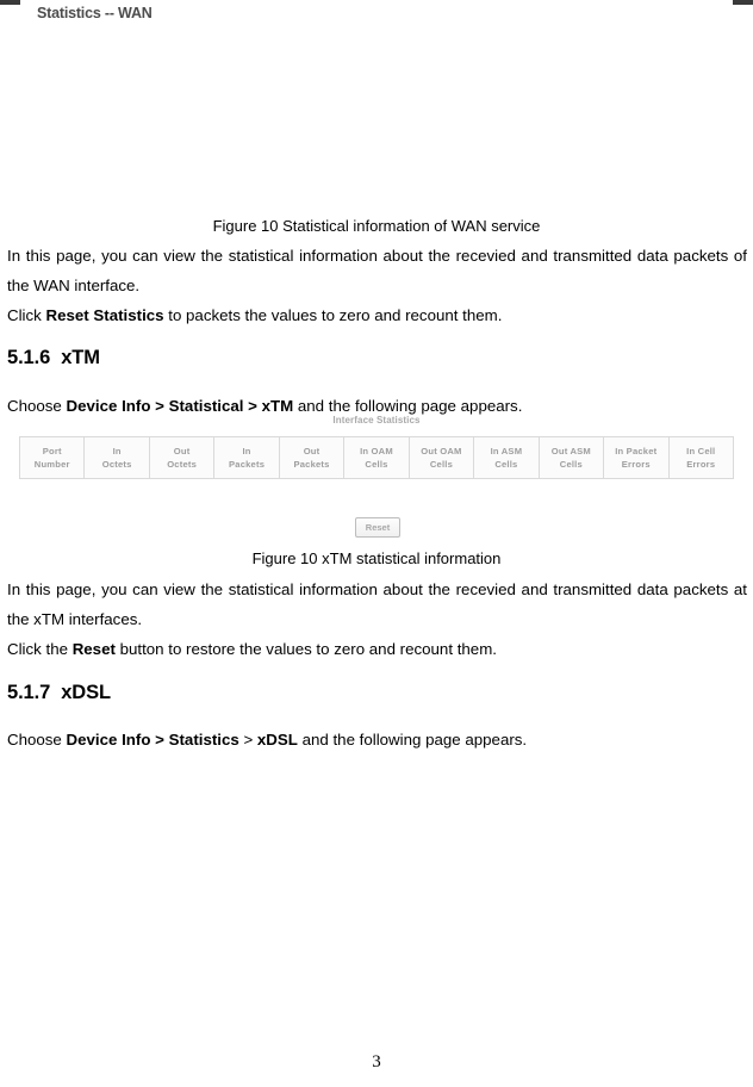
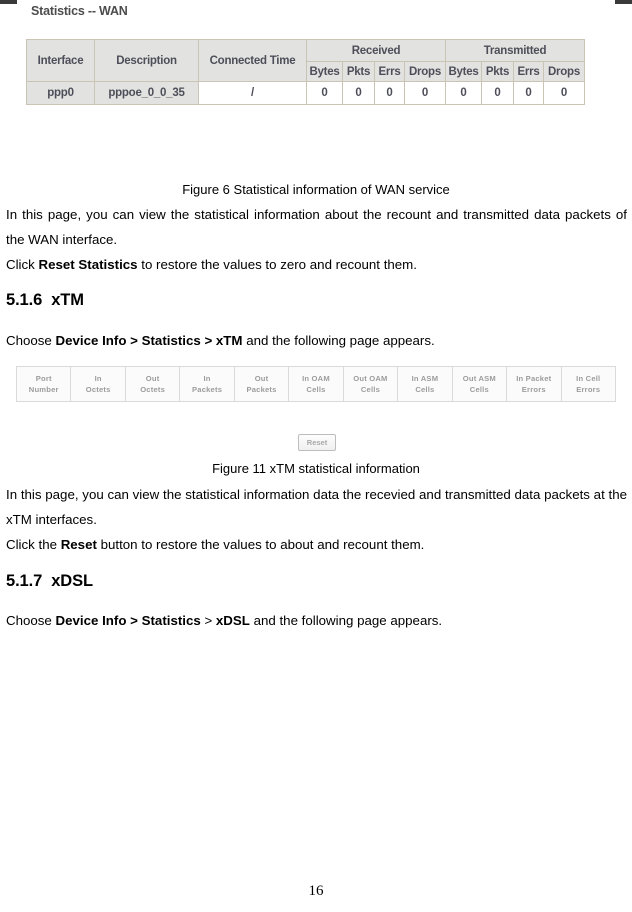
  Statistics -- WAN
+ Interface	Description	Connected Time	Received	Transmitted
+ Bytes	Pkts	Errs	Drops	Bytes	Pkts	Errs	Drops
+ ppp0	pppoe_0_0_35	/	0	0	0	0	0	0	0	0
- Figure 10 Statistical information of WAN service
+ Figure 6 Statistical information of WAN service
- In this page, you can view the statistical information about the recevied and transmitted data packets of the WAN interface.
+ In this page, you can view the statistical information about the recount and transmitted data packets of the WAN interface.
- Click Reset Statistics to packets the values to zero and recount them.
+ Click Reset Statistics to restore the values to zero and recount them.
  5.1.6 xTM
- Choose Device Info > Statistical > xTM and the following page appears.
+ Choose Device Info > Statistics > xTM and the following page appears.
- Interface Statistics
  Port Number	In Octets	Out Octets	In Packets	Out Packets	In OAM Cells	Out OAM Cells	In ASM Cells	Out ASM Cells	In Packet Errors	In Cell Errors
  Reset
- Figure 10 xTM statistical information
+ Figure 11 xTM statistical information
- In this page, you can view the statistical information about the recevied and transmitted data packets at the xTM interfaces.
+ In this page, you can view the statistical information data the recevied and transmitted data packets at the xTM interfaces.
- Click the Reset button to restore the values to zero and recount them.
+ Click the Reset button to restore the values to about and recount them.
  5.1.7 xDSL
  Choose Device Info > Statistics > xDSL and the following page appears.
- 3
+ 16
